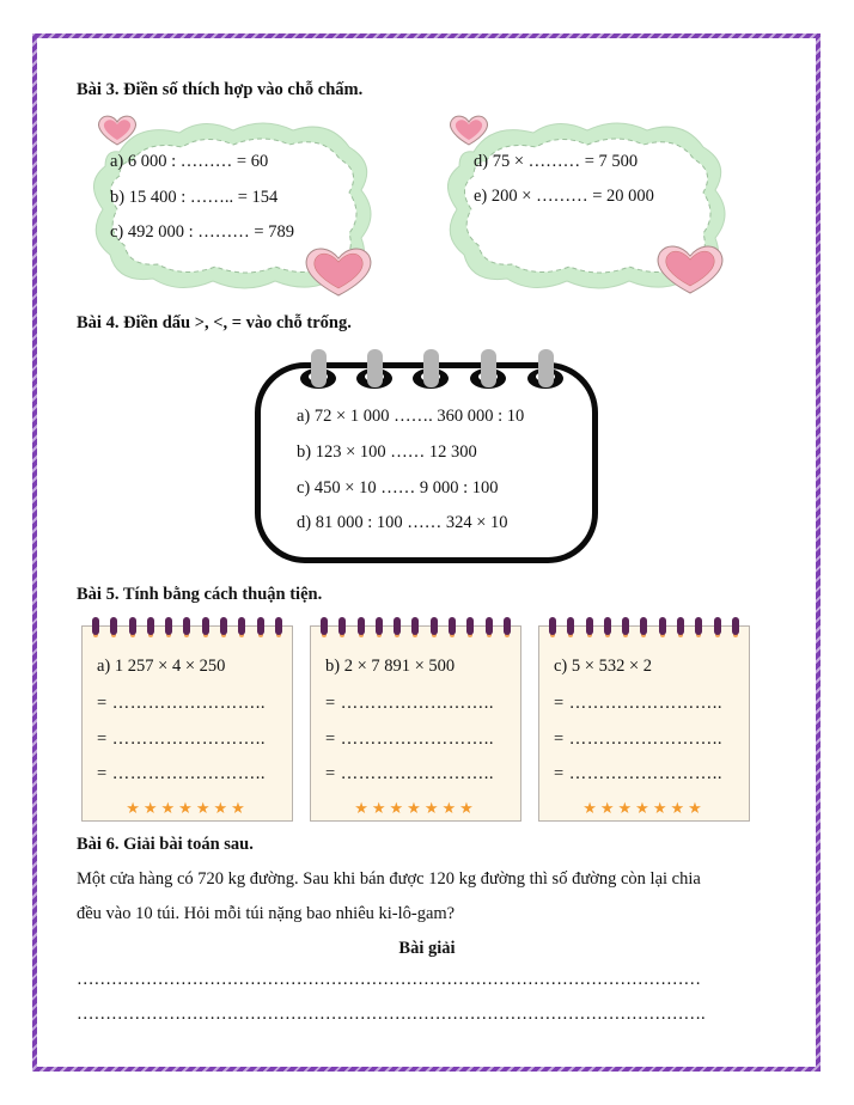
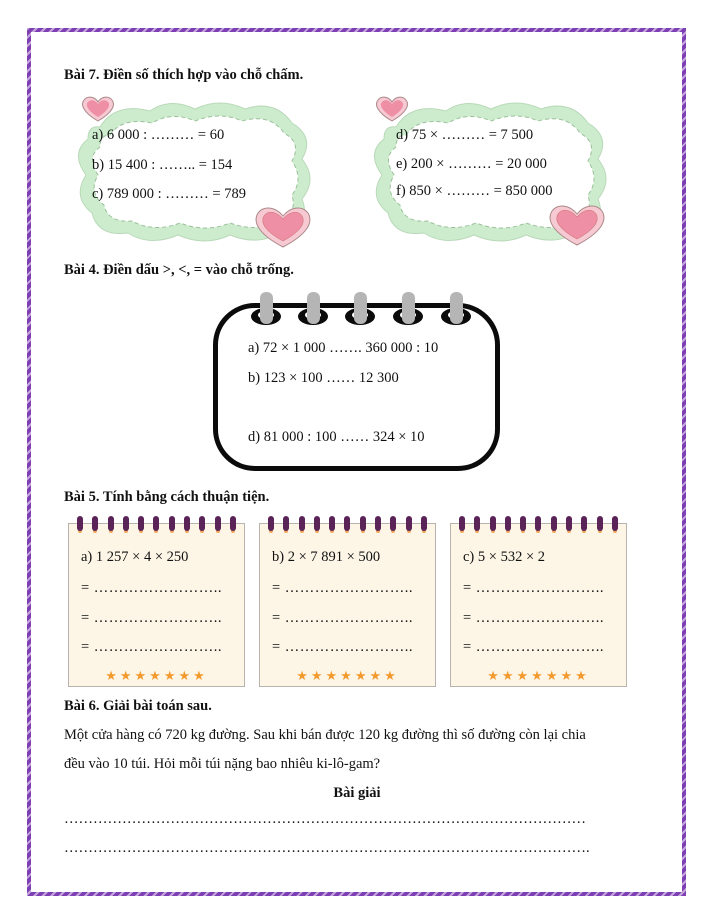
- Bài 3. Điền số thích hợp vào chỗ chấm.
+ Bài 7. Điền số thích hợp vào chỗ chấm.
  a) 6 000 : ……… = 60
  b) 15 400 : …….. = 154
- c) 492 000 : ……… = 789
+ c) 789 000 : ……… = 789
  d) 75 × ……… = 7 500
  e) 200 × ……… = 20 000
+ f) 850 × ……… = 850 000
  Bài 4. Điền dấu >, <, = vào chỗ trống.
  a) 72 × 1 000 ……. 360 000 : 10
  b) 123 × 100 …… 12 300
- c) 450 × 10 …… 9 000 : 100
  d) 81 000 : 100 …… 324 × 10
  Bài 5. Tính bằng cách thuận tiện.
  a) 1 257 × 4 × 250
  = ……………………..
  = ……………………..
  = ……………………..
  ★★★★★★★
  b) 2 × 7 891 × 500
  = ……………………..
  = ……………………..
  = ……………………..
  ★★★★★★★
  c) 5 × 532 × 2
  = ……………………..
  = ……………………..
  = ……………………..
  ★★★★★★★
  Bài 6. Giải bài toán sau.
  Một cửa hàng có 720 kg đường. Sau khi bán được 120 kg đường thì số đường còn lại chia
  đều vào 10 túi. Hỏi mỗi túi nặng bao nhiêu ki-lô-gam?
  Bài giải
  ………………………………………………………………………………………………
  ……………………………………………………………………………………………….
